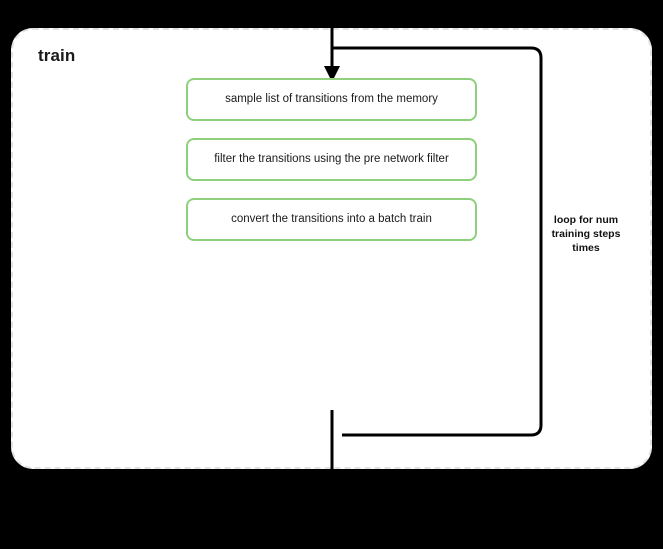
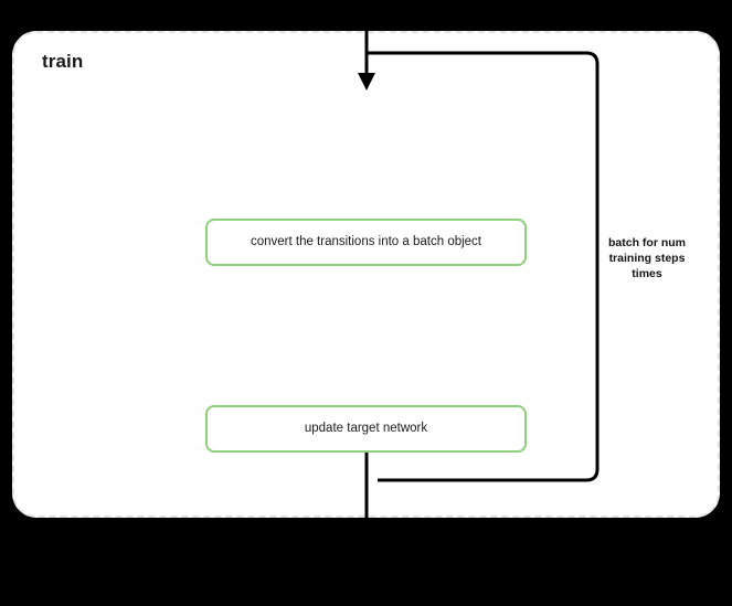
  train
- sample list of transitions from the memory
- filter the transitions using the pre network filter
- convert the transitions into a batch train
+ convert the transitions into a batch object
+ update target network
- loop for num training steps times
+ batch for num training steps times
